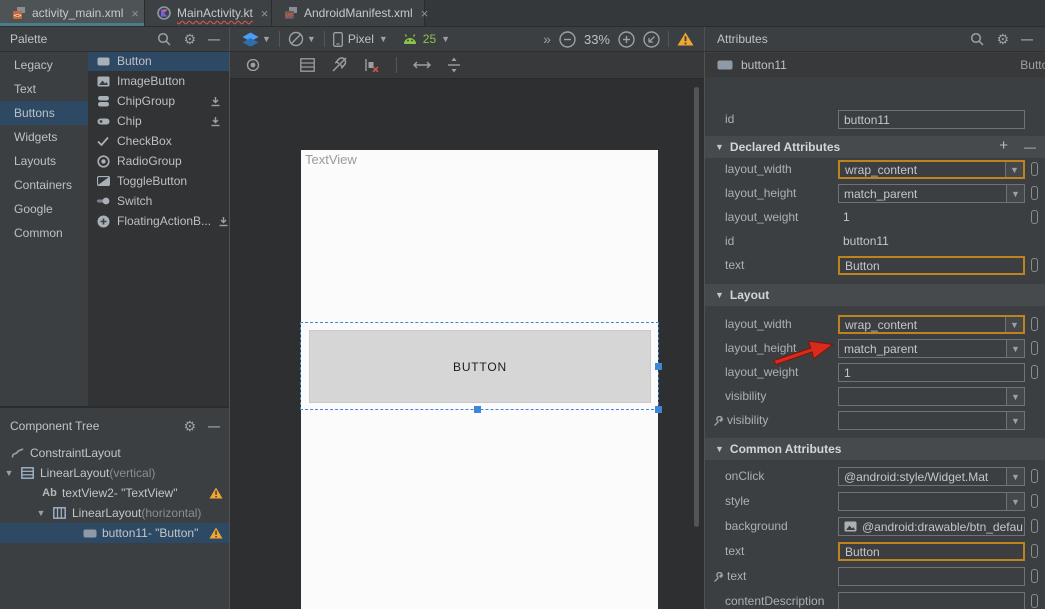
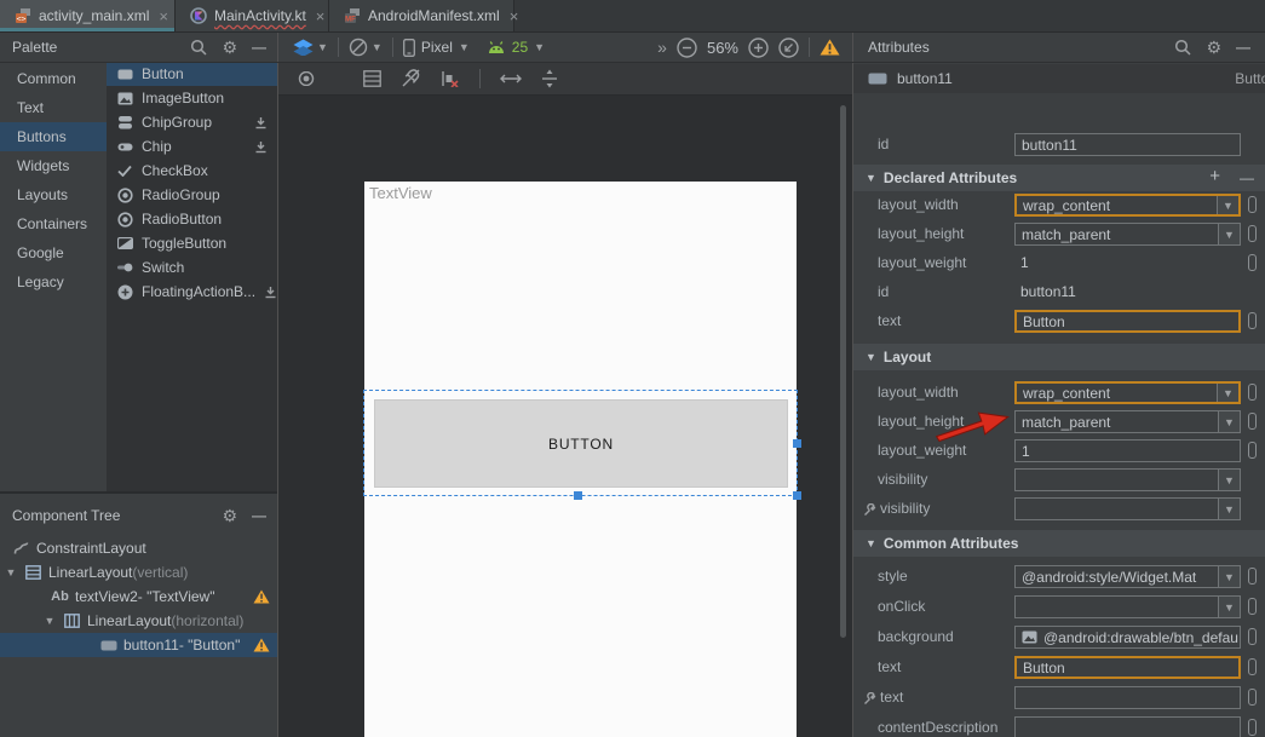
  <>
  activity_main.xml
  ×
  MainActivity.kt
  ×
  AndroidManifest.xml
  ×
  Palette
  ⚙
  —
- Legacy
+ Common
  Text
  Buttons
  Widgets
  Layouts
  Containers
  Google
- Common
+ Legacy
  Button
  ImageButton
  ChipGroup
  Chip
  CheckBox
  RadioGroup
+ RadioButton
  ToggleButton
  Switch
  FloatingActionB...
  Component Tree
  ⚙
  —
  ConstraintLayout
  ▼
  LinearLayout
  (vertical)
  Ab
  textView2- "TextView"
  ▼
  LinearLayout
  (horizontal)
  button11- "Button"
  ▼
  ▼
  Pixel
  ▼
  25
  ▼
  »
- 33%
+ 56%
  TextView
  BUTTON
  Attributes
  ⚙
  —
  button11
  id
  button11
  ▼
  Declared Attributes
  +
  —
  layout_width
  wrap_content
  ▼
  layout_height
  match_parent
  ▼
  layout_weight
  1
  id
  button11
  text
  Button
  ▼
  Layout
  layout_width
  wrap_content
  ▼
  layout_height
  match_parent
  ▼
  layout_weight
  1
  visibility
  ▼
  visibility
  ▼
  ▼
  Common Attributes
- onClick
+ style
  @android:style/Widget.Mat
  ▼
- style
+ onClick
  ▼
  background
  @android:drawable/btn_defau
  text
  Button
  text
  contentDescription
